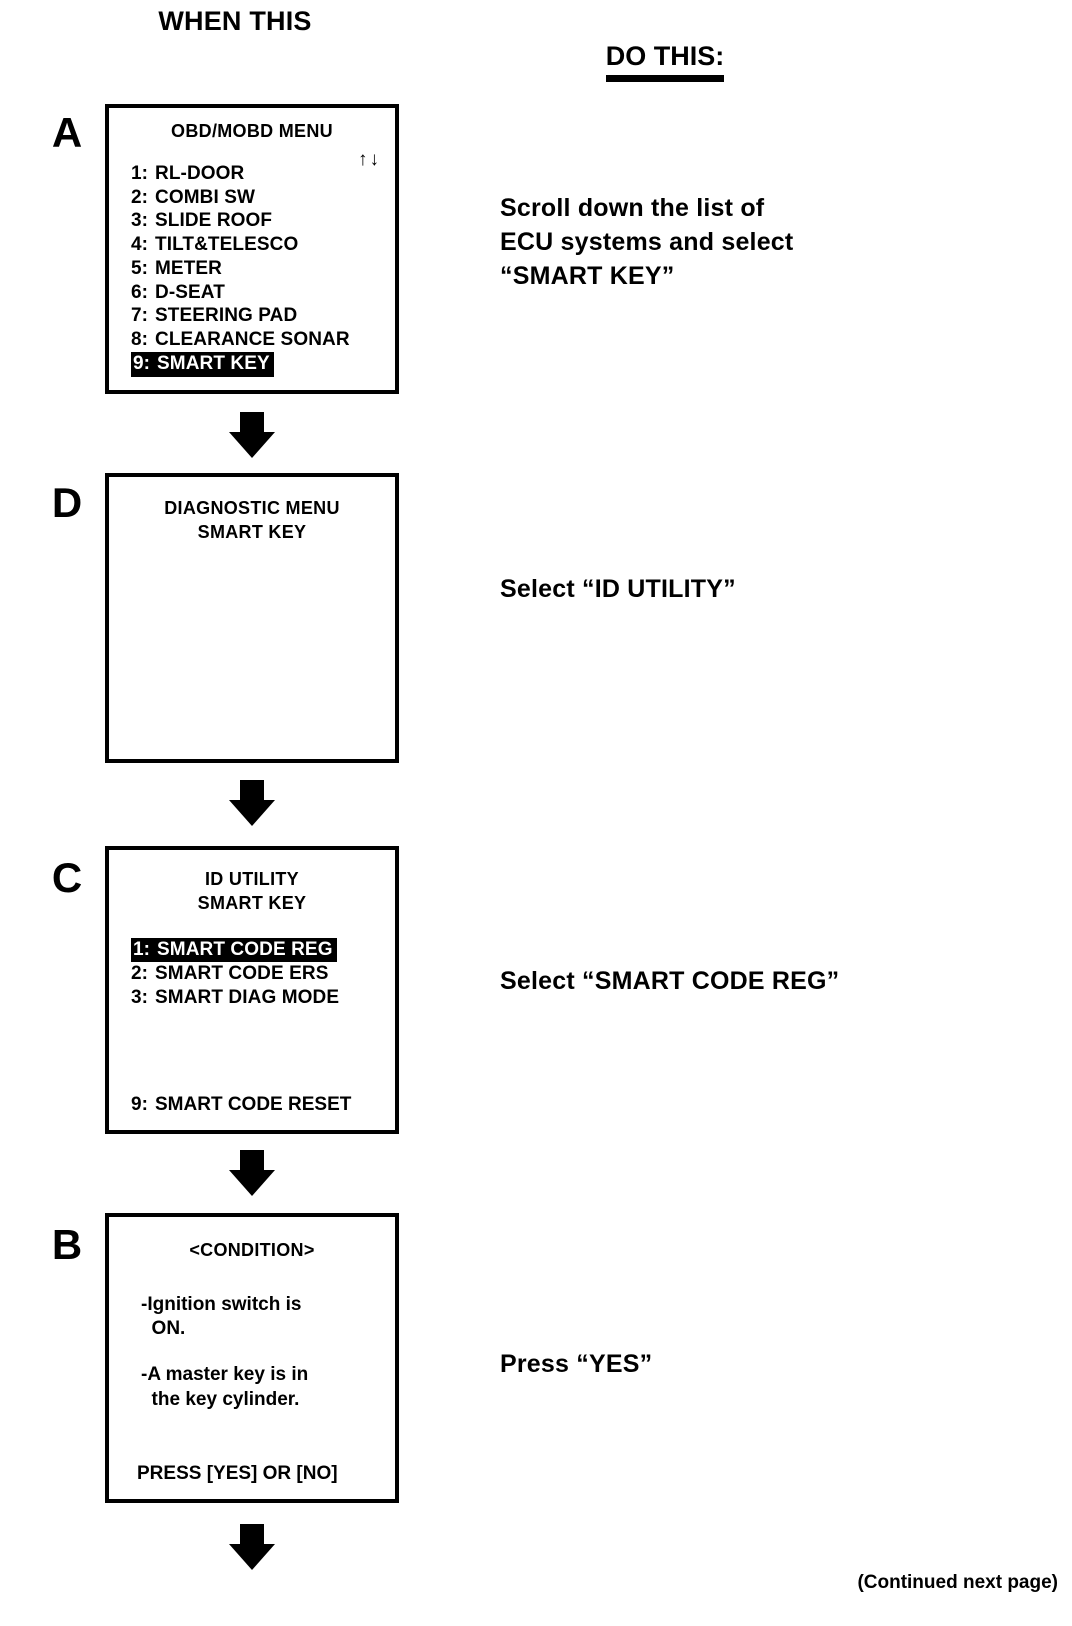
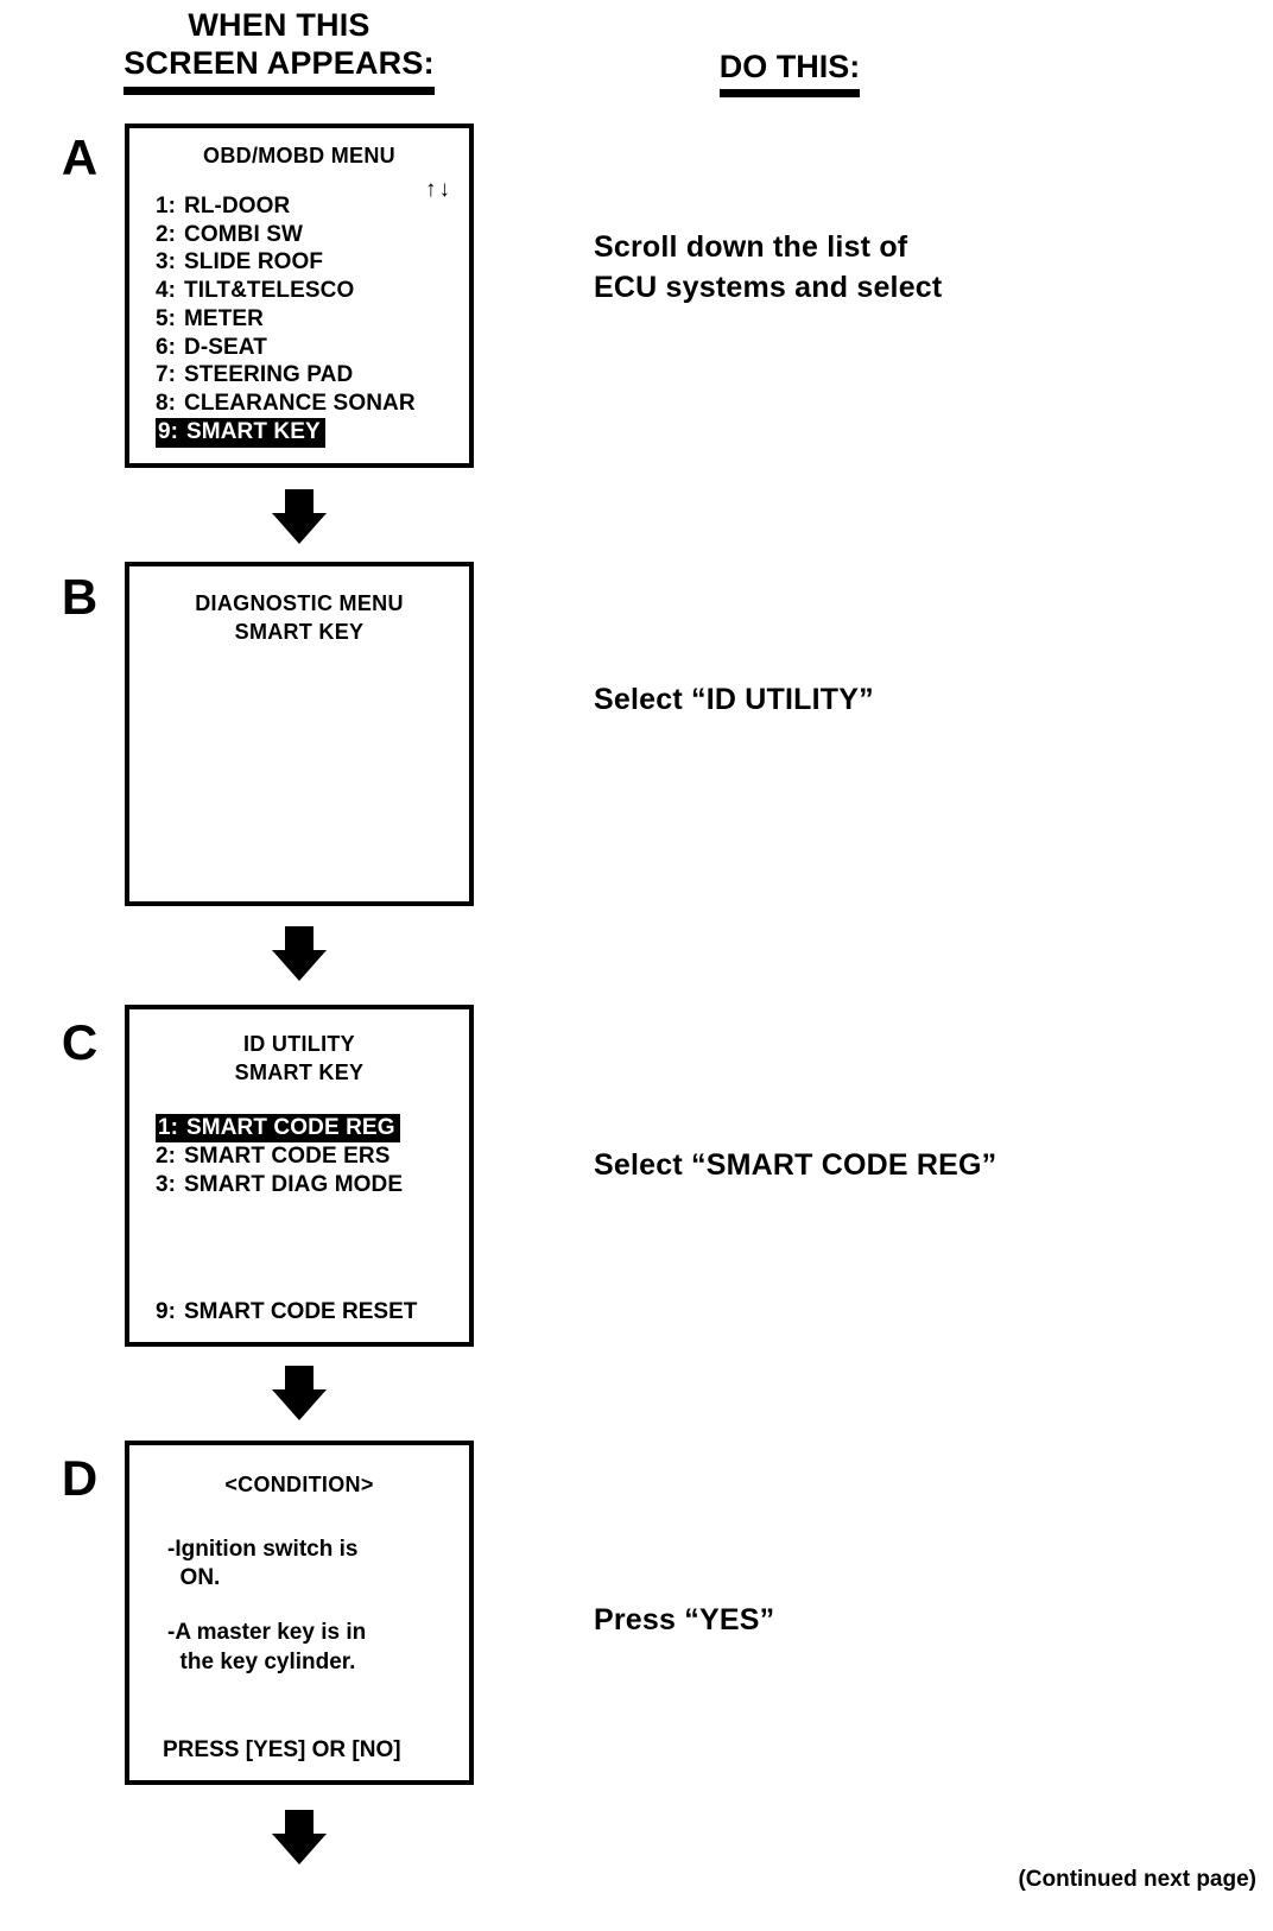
  WHEN THIS
+ SCREEN APPEARS:
  DO THIS:
  A
  OBD/MOBD MENU
  ↑↓
  1: RL-DOOR
  2: COMBI SW
  3: SLIDE ROOF
  4: TILT&TELESCO
  5: METER
  6: D-SEAT
  7: STEERING PAD
  8: CLEARANCE SONAR
  9: SMART KEY
  Scroll down the list of
  ECU systems and select
- “SMART KEY”
- D
+ B
  DIAGNOSTIC MENU
  SMART KEY
  Select “ID UTILITY”
  C
  ID UTILITY
  SMART KEY
  1: SMART CODE REG
  2: SMART CODE ERS
  3: SMART DIAG MODE
  9: SMART CODE RESET
  Select “SMART CODE REG”
- B
+ D
  <CONDITION>
  -Ignition switch is
  ON.
  -A master key is in
  the key cylinder.
  PRESS [YES] OR [NO]
  Press “YES”
  (Continued next page)
